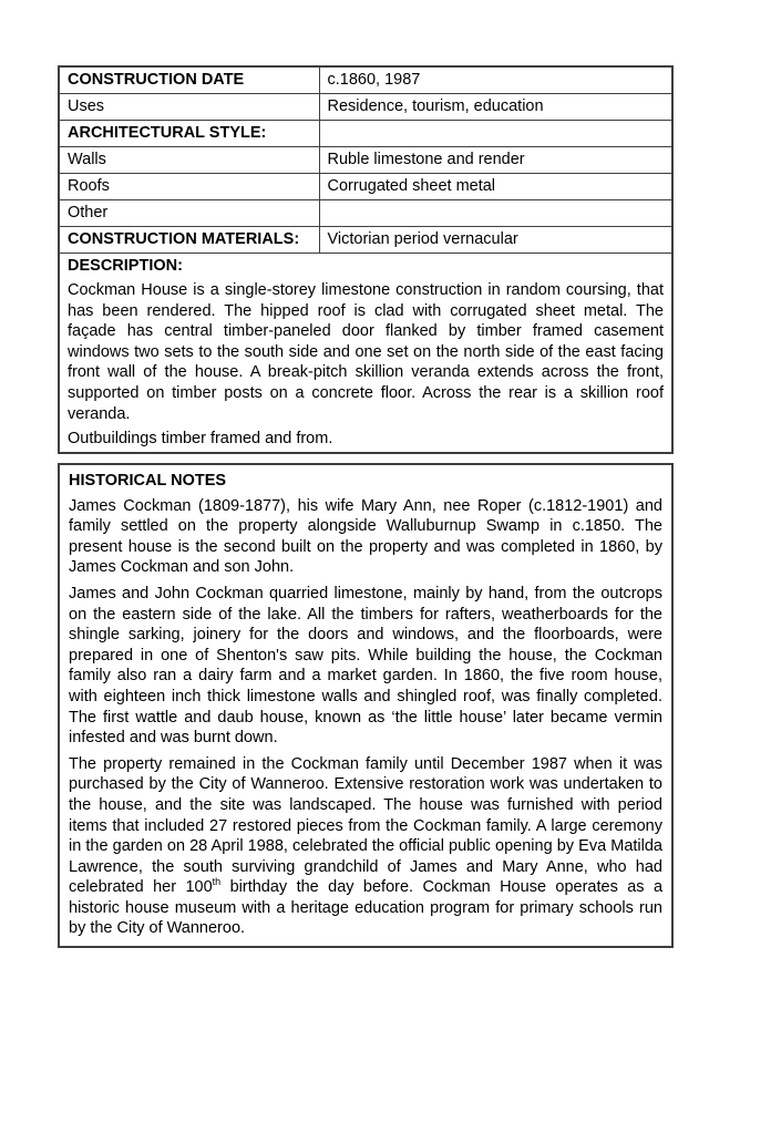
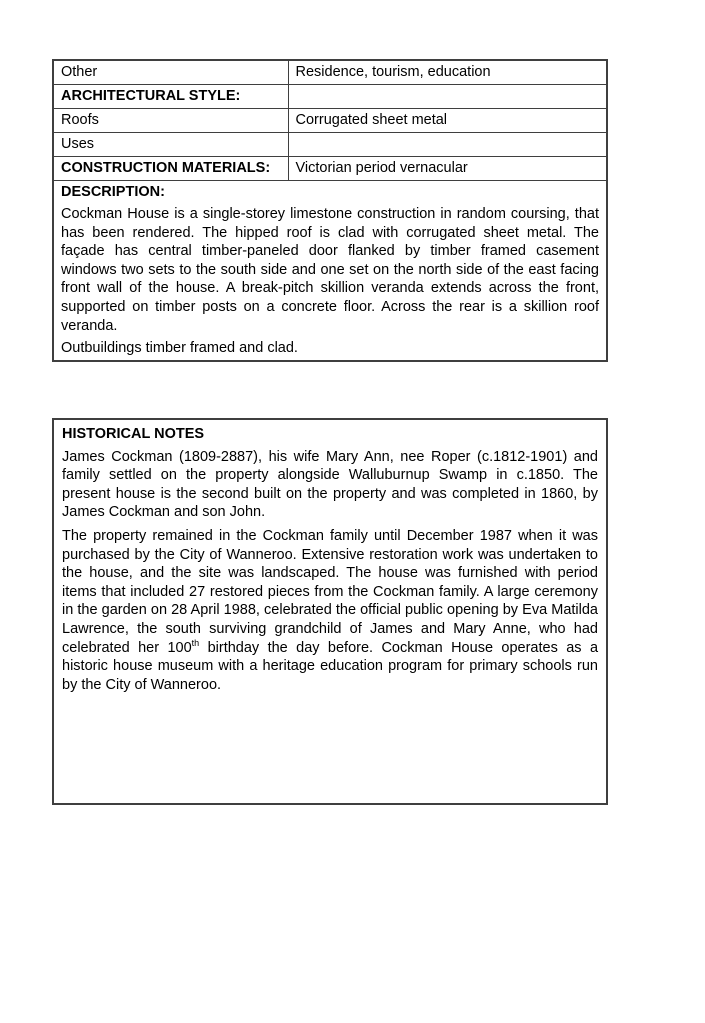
- CONSTRUCTION DATE	c.1860, 1987
- Uses	Residence, tourism, education
+ Other	Residence, tourism, education
  ARCHITECTURAL STYLE:
- Walls	Ruble limestone and render
  Roofs	Corrugated sheet metal
- Other
+ Uses
  CONSTRUCTION MATERIALS:	Victorian period vernacular
- DESCRIPTION: Cockman House is a single-storey limestone construction in random coursing, that has been rendered. The hipped roof is clad with corrugated sheet metal. The façade has central timber-paneled door flanked by timber framed casement windows two sets to the south side and one set on the north side of the east facing front wall of the house. A break-pitch skillion veranda extends across the front, supported on timber posts on a concrete floor. Across the rear is a skillion roof veranda. Outbuildings timber framed and from.
+ DESCRIPTION: Cockman House is a single-storey limestone construction in random coursing, that has been rendered. The hipped roof is clad with corrugated sheet metal. The façade has central timber-paneled door flanked by timber framed casement windows two sets to the south side and one set on the north side of the east facing front wall of the house. A break-pitch skillion veranda extends across the front, supported on timber posts on a concrete floor. Across the rear is a skillion roof veranda. Outbuildings timber framed and clad.
  HISTORICAL NOTES
- James Cockman (1809-1877), his wife Mary Ann, nee Roper (c.1812-1901) and family settled on the property alongside Walluburnup Swamp in c.1850. The present house is the second built on the property and was completed in 1860, by James Cockman and son John.
+ James Cockman (1809-2887), his wife Mary Ann, nee Roper (c.1812-1901) and family settled on the property alongside Walluburnup Swamp in c.1850. The present house is the second built on the property and was completed in 1860, by James Cockman and son John.
- James and John Cockman quarried limestone, mainly by hand, from the outcrops on the eastern side of the lake. All the timbers for rafters, weatherboards for the shingle sarking, joinery for the doors and windows, and the floorboards, were prepared in one of Shenton's saw pits. While building the house, the Cockman family also ran a dairy farm and a market garden. In 1860, the five room house, with eighteen inch thick limestone walls and shingled roof, was finally completed. The first wattle and daub house, known as ‘the little house’ later became vermin infested and was burnt down.
  The property remained in the Cockman family until December 1987 when it was purchased by the City of Wanneroo. Extensive restoration work was undertaken to the house, and the site was landscaped. The house was furnished with period items that included 27 restored pieces from the Cockman family. A large ceremony in the garden on 28 April 1988, celebrated the official public opening by Eva Matilda Lawrence, the south surviving grandchild of James and Mary Anne, who had celebrated her 100th birthday the day before. Cockman House operates as a historic house museum with a heritage education program for primary schools run by the City of Wanneroo.
